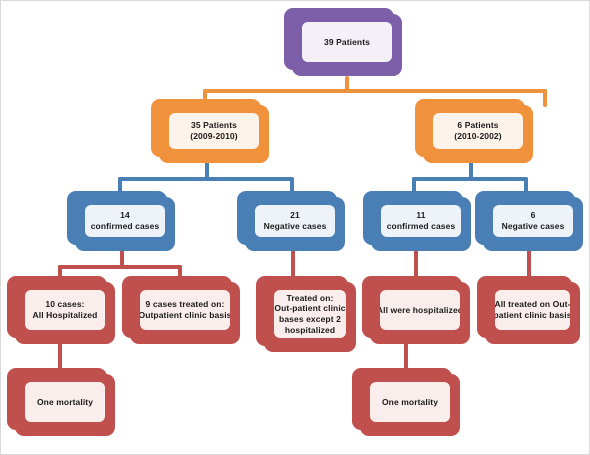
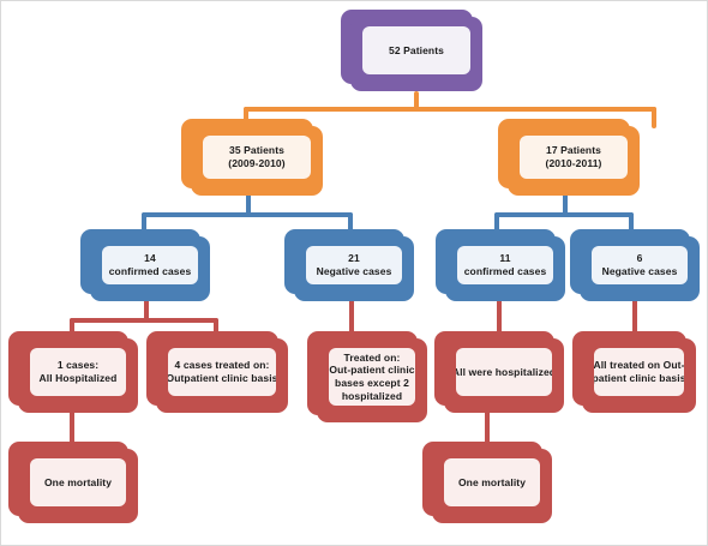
- 39 Patients
+ 52 Patients
  35 Patients
  (2009-2010)
- 6 Patients
+ 17 Patients
- (2010-2002)
+ (2010-2011)
  14
  confirmed cases
  21
  Negative cases
  11
  confirmed cases
  6
  Negative cases
- 10 cases:
+ 1 cases:
  All Hospitalized
- 9 cases treated on:
+ 4 cases treated on:
  Outpatient clinic basis
  Treated on:
  Out-patient clinic
  bases except 2
  hospitalized
  All were hospitalize
  All treated on Out-
  patient clinic basis
  One mortality
  One mortality
